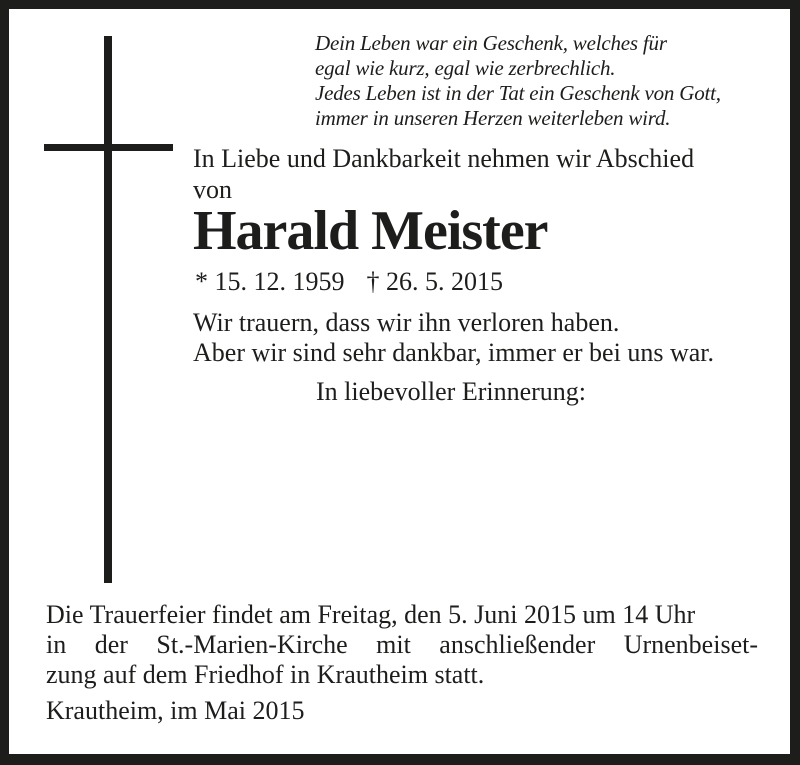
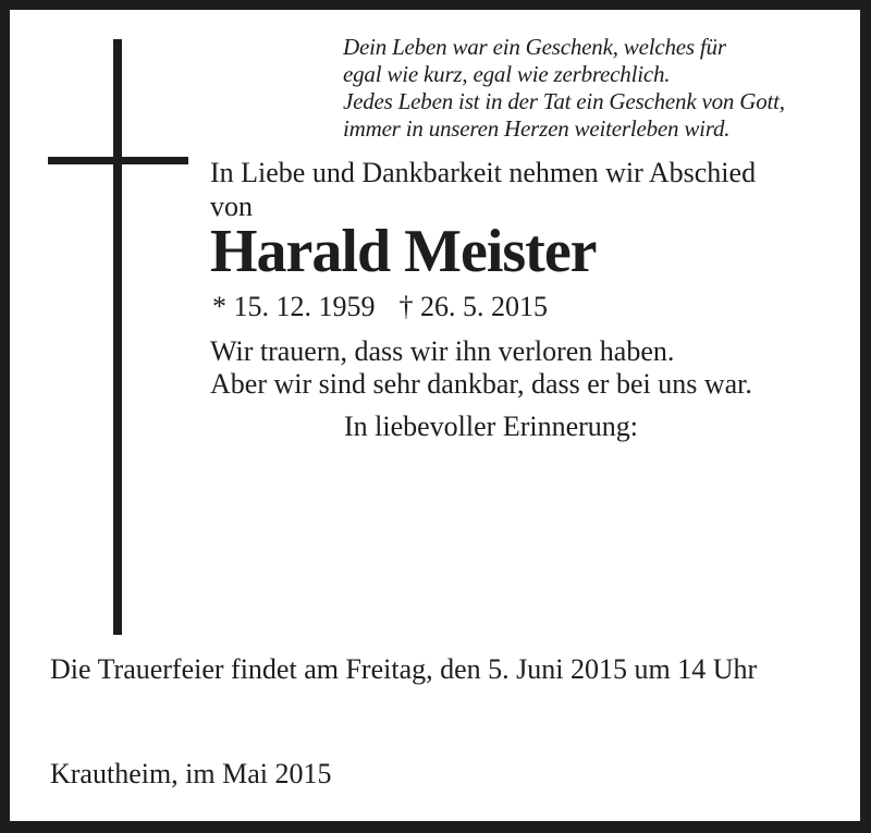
  Dein Leben war ein Geschenk, welches für
  egal wie kurz, egal wie zerbrechlich.
  Jedes Leben ist in der Tat ein Geschenk von Gott,
  immer in unseren Herzen weiterleben wird.
  In Liebe und Dankbarkeit nehmen wir Abschied
  von
  Harald Meister
  * 15. 12. 1959 † 26. 5. 2015
  Wir trauern, dass wir ihn verloren haben.
- Aber wir sind sehr dankbar, immer er bei uns war.
+ Aber wir sind sehr dankbar, dass er bei uns war.
  In liebevoller Erinnerung:
  Die Trauerfeier findet am Freitag, den 5. Juni 2015 um 14 Uhr
- in der St.-Marien-Kirche mit anschließender Urnenbeiset-
- zung auf dem Friedhof in Krautheim statt.
  Krautheim, im Mai 2015
